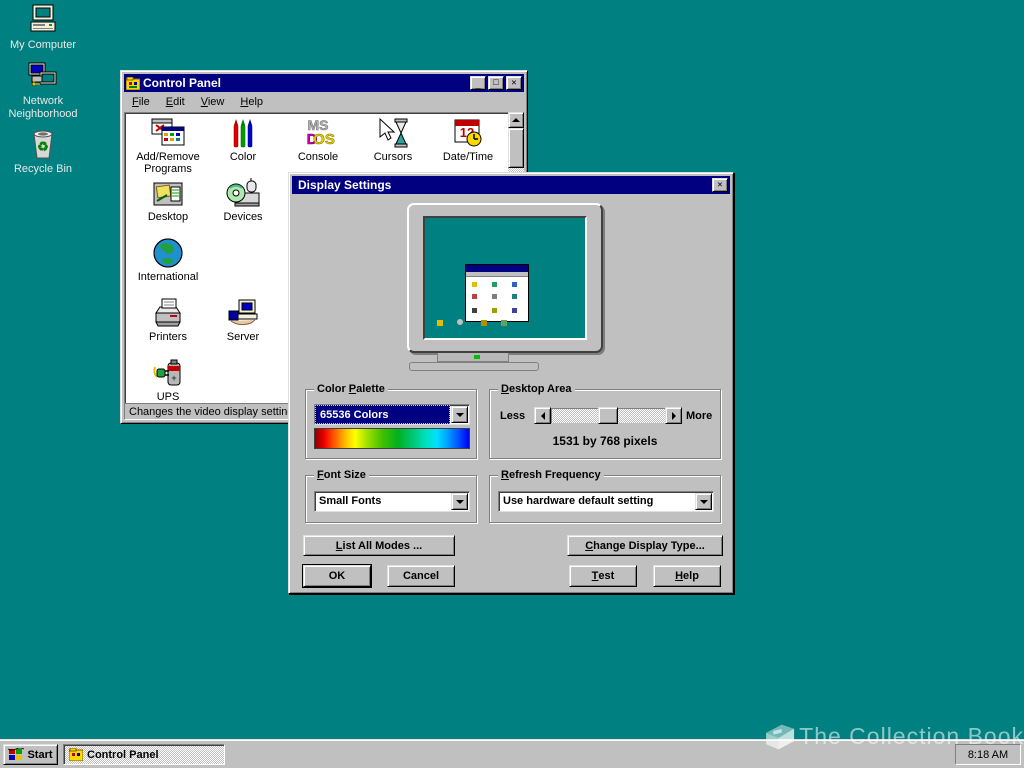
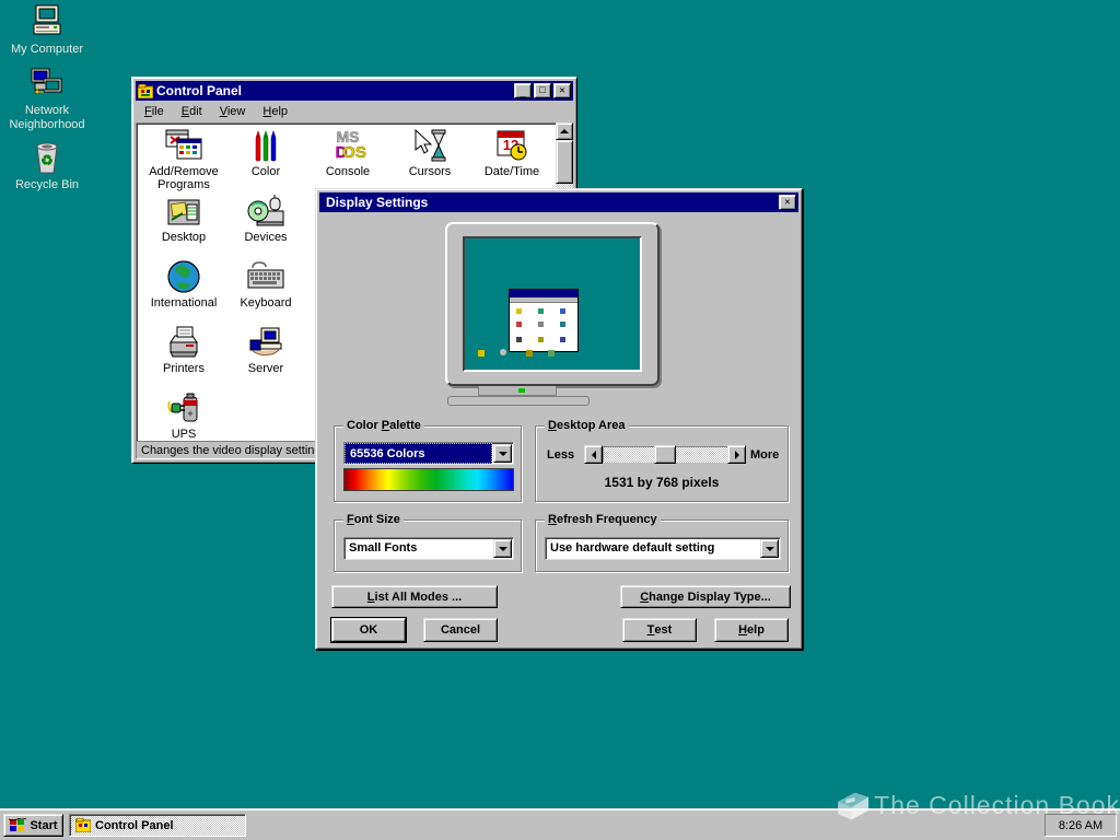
  My Computer
  Network Neighborhood
  ♻
  Recycle Bin
  Control Panel
  _
  □
  ✕
  File
  Edit
  View
  Help
  Add/Remove Programs
  Color
  MS
  D
  OS
  Console
  Cursors
  Date/Time
  Desktop
  Devices
  International
+ Keyboard
  Printers
  Server
  +
  UPS
  Changes the video display settin
  Display Settings
  ✕
  Color Palette
  65536 Colors
  Desktop Area
  Less
  More
  1531 by 768 pixels
  Font Size
  Small Fonts
  Refresh Frequency
  Use hardware default setting
  L
  ist All Modes ...
  C
  hange Display Type...
  OK
  Cancel
  T
  est
  H
  elp
  Start
  Control Panel
- 8:18 AM
+ 8:26 AM
  The Collection Book
